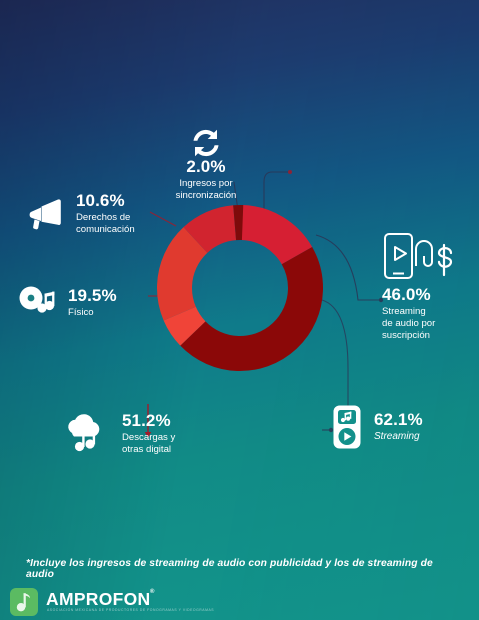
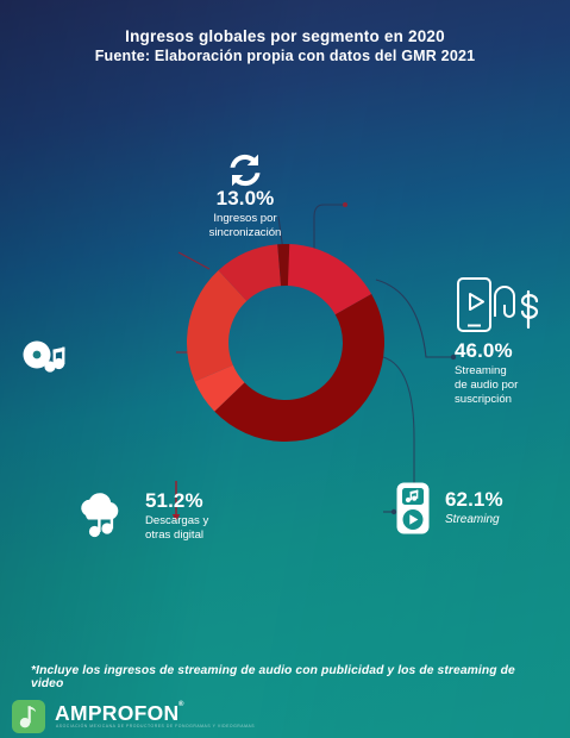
+ Ingresos globales por segmento en 2020
+ Fuente: Elaboración propia con datos del GMR 2021
- 2.0%
+ 13.0%
  Ingresos por
  sincronización
- 10.6%
- Derechos de
- comunicación
- 19.5%
- Físico
  51.2%
  Descargas y
  otras digital
  46.0%
  Streaming
  de audio por
  suscripción
  62.1%
  Streaming
- *Incluye los ingresos de streaming de audio con publicidad y los de streaming de audio
+ *Incluye los ingresos de streaming de audio con publicidad y los de streaming de video
  AMPROFON
